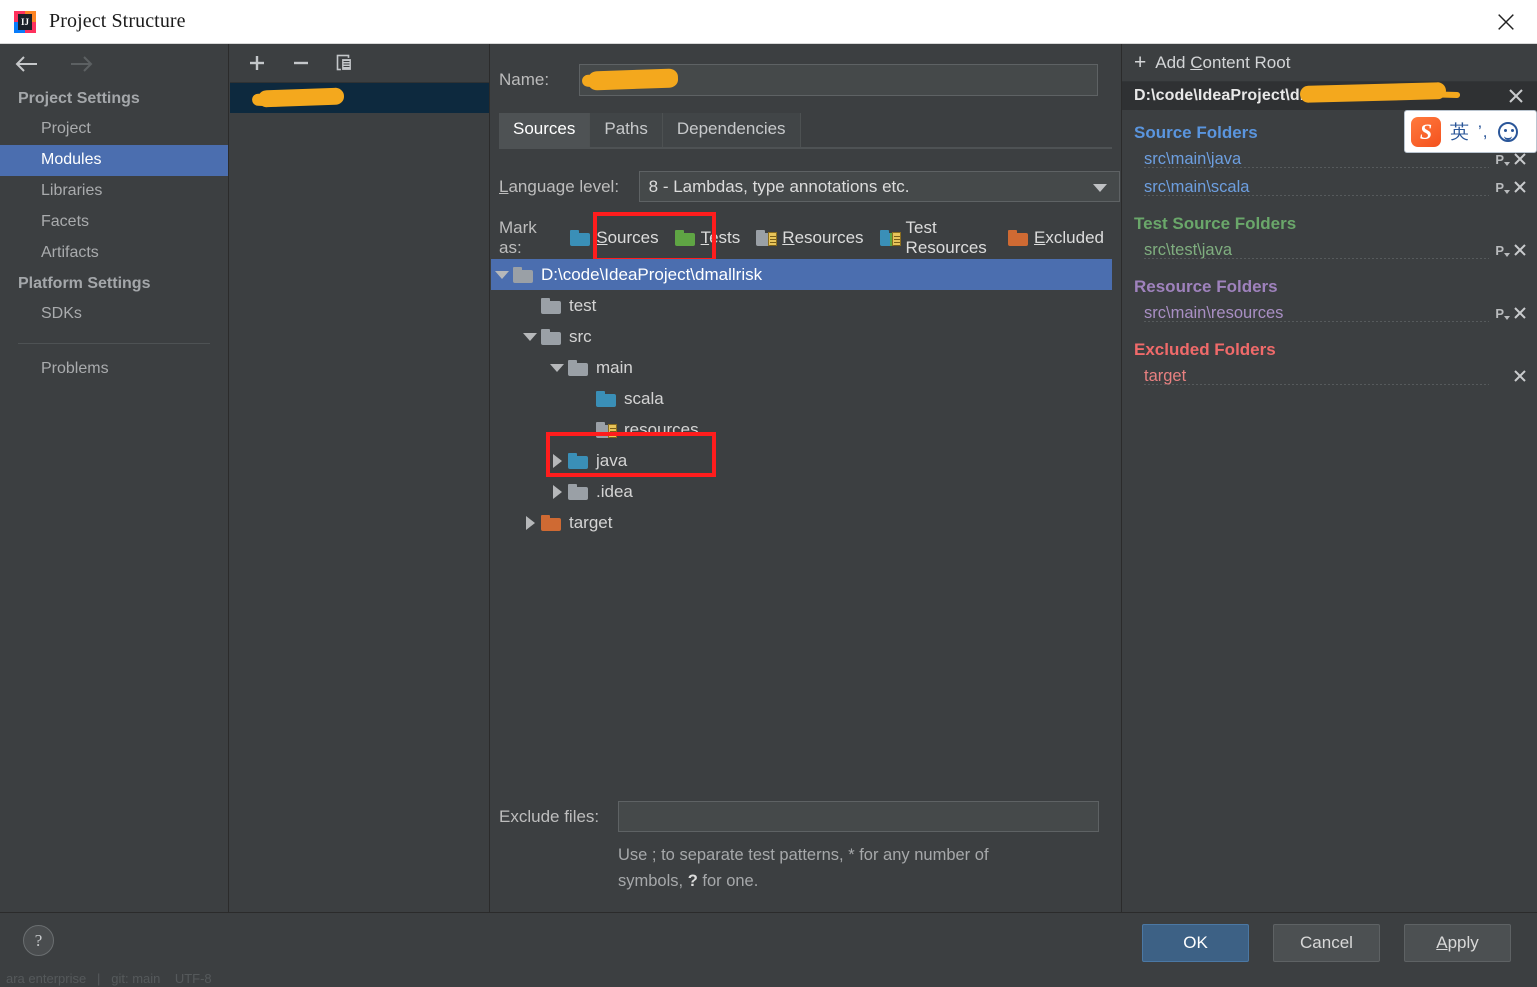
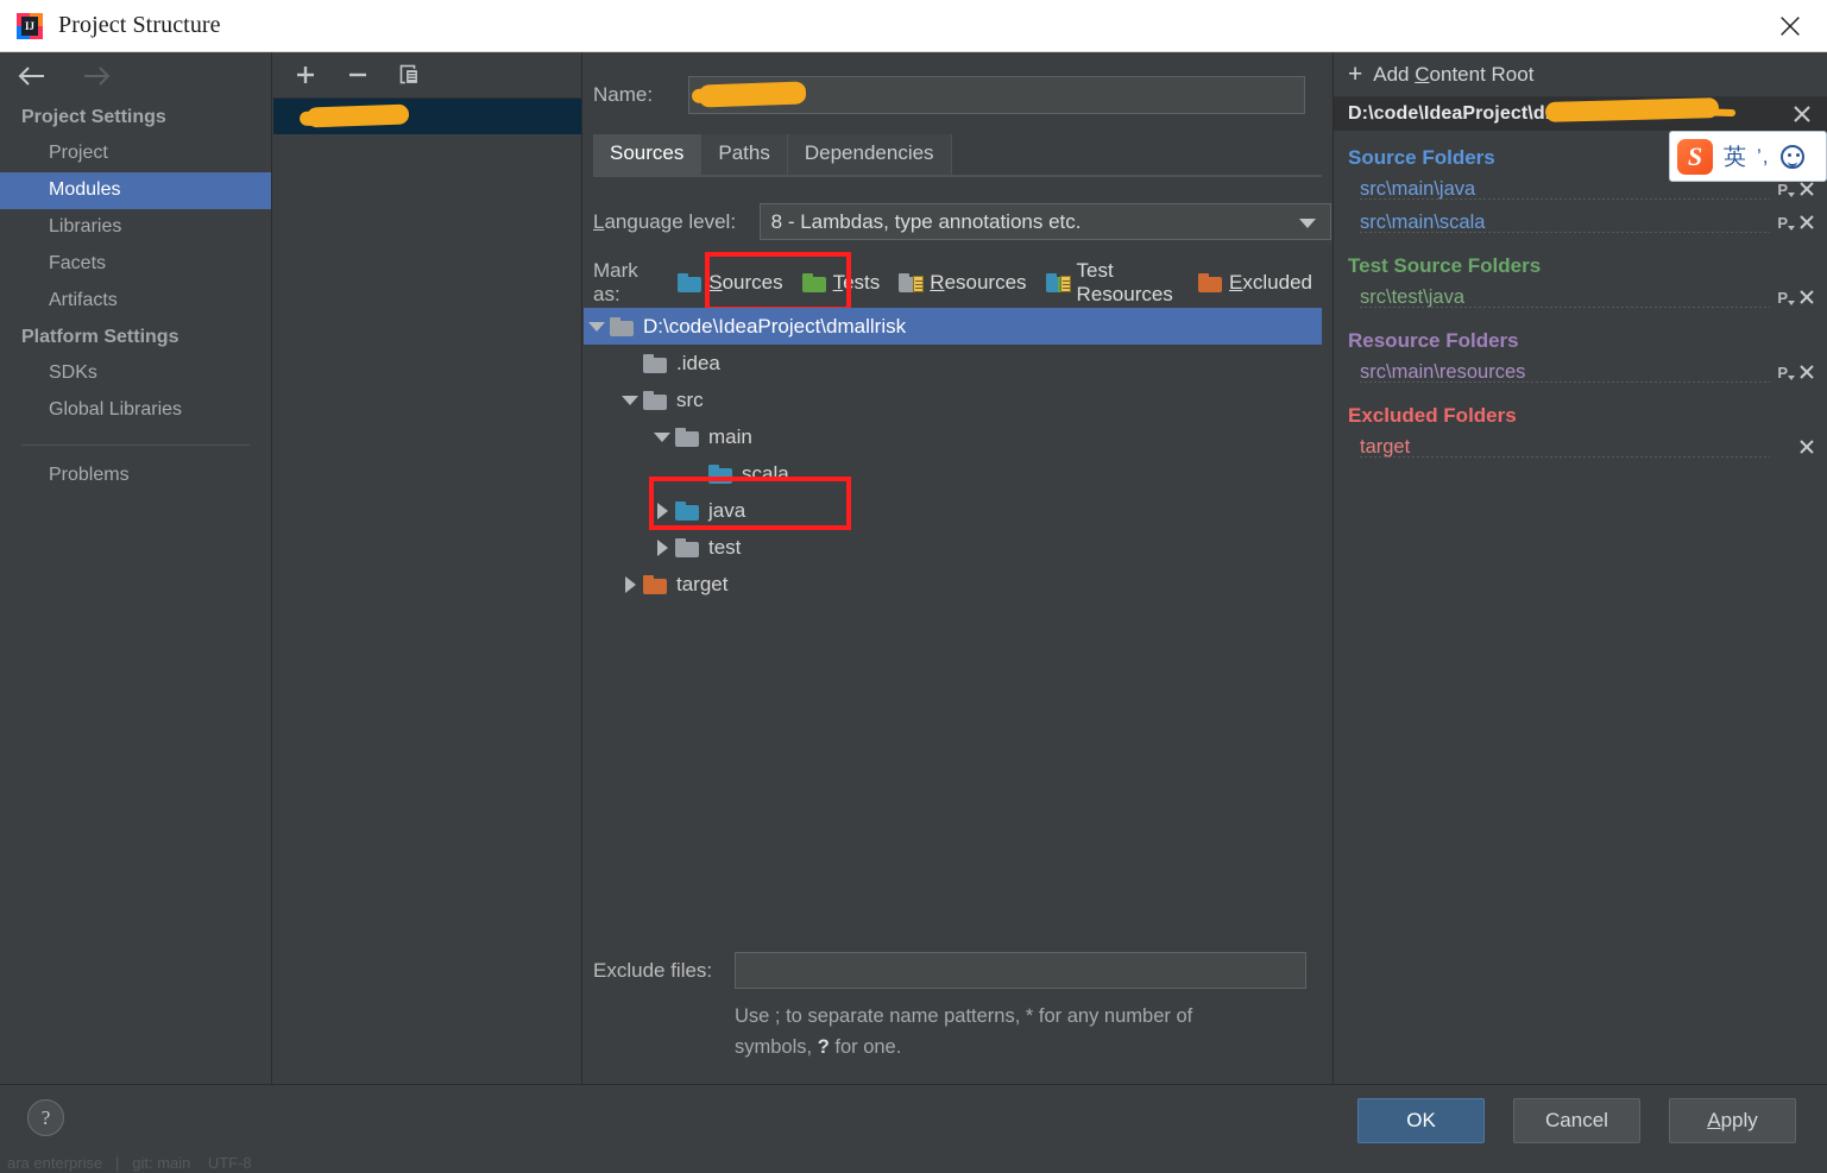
  IJ
  Project Structure
  Project Settings
  Project
  Modules
  Libraries
  Facets
  Artifacts
  Platform Settings
  SDKs
+ Global Libraries
  Problems
  Name:
  Sources
  Paths
  Dependencies
  Language level:
  8 - Lambdas, type annotations etc.
  Mark as:
  Sources
  Tests
  Resources
  Test Resources
  Excluded
  D:\code\IdeaProject\dmallrisk
- test
+ .idea
  src
  main
  scala
- resources
  java
- .idea
+ test
  target
  Exclude files:
- Use ; to separate test patterns, * for any number of
+ Use ; to separate name patterns, * for any number of
  symbols, ? for one.
  +
  Add Content Root
  D:\code\IdeaProject\d
  Source Folders
  src\main\java
  P
  src\main\scala
  P
  Test Source Folders
  src\test\java
  P
  Resource Folders
  src\main\resources
  P
  Excluded Folders
  target
  ?
  OK
  Cancel
  A
  pply
  ara enterprise | git: main UTF-8
  S
  英
  ’,
